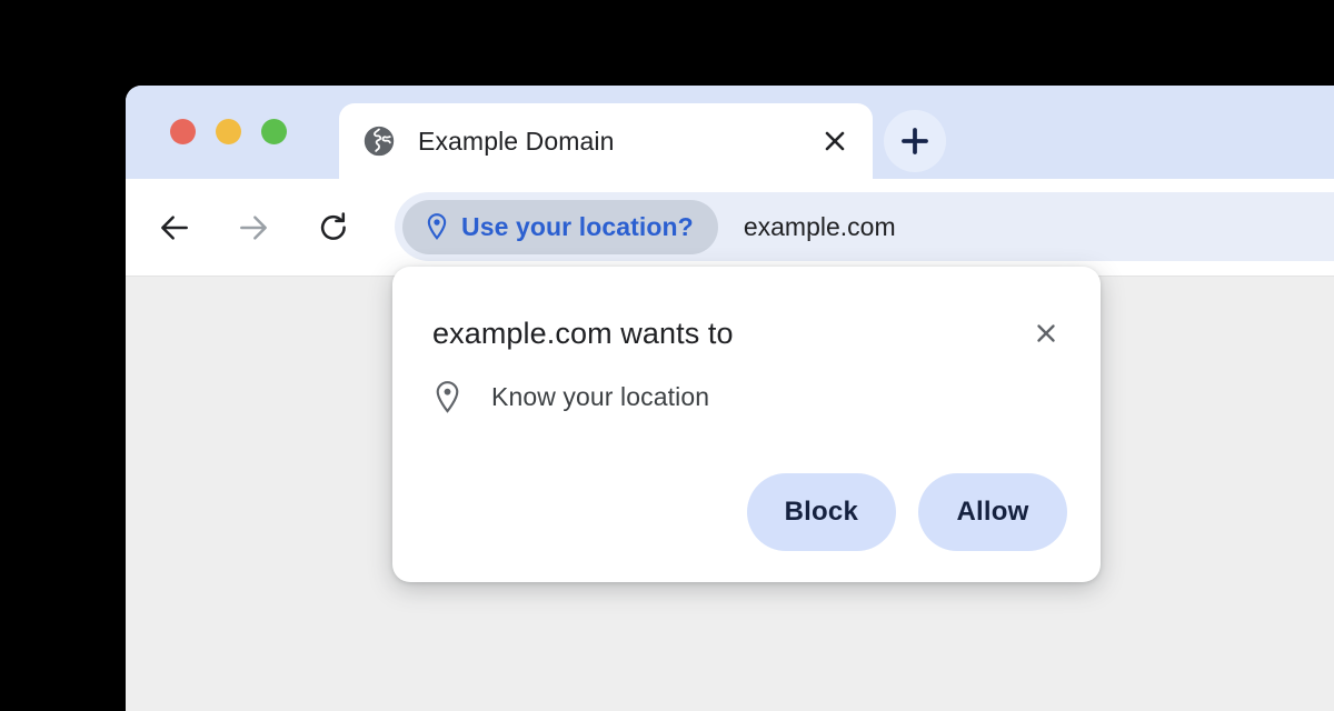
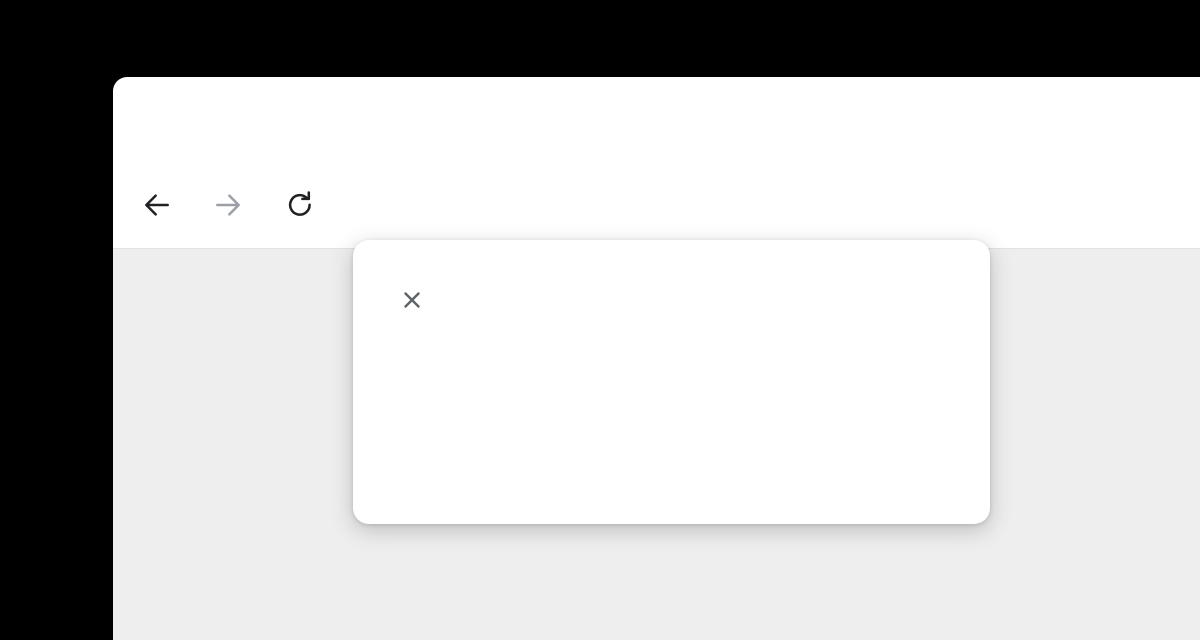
- Example Domain
- Use your location?
- example.com
- example.com wants to
- Know your location
- Block
- Allow
